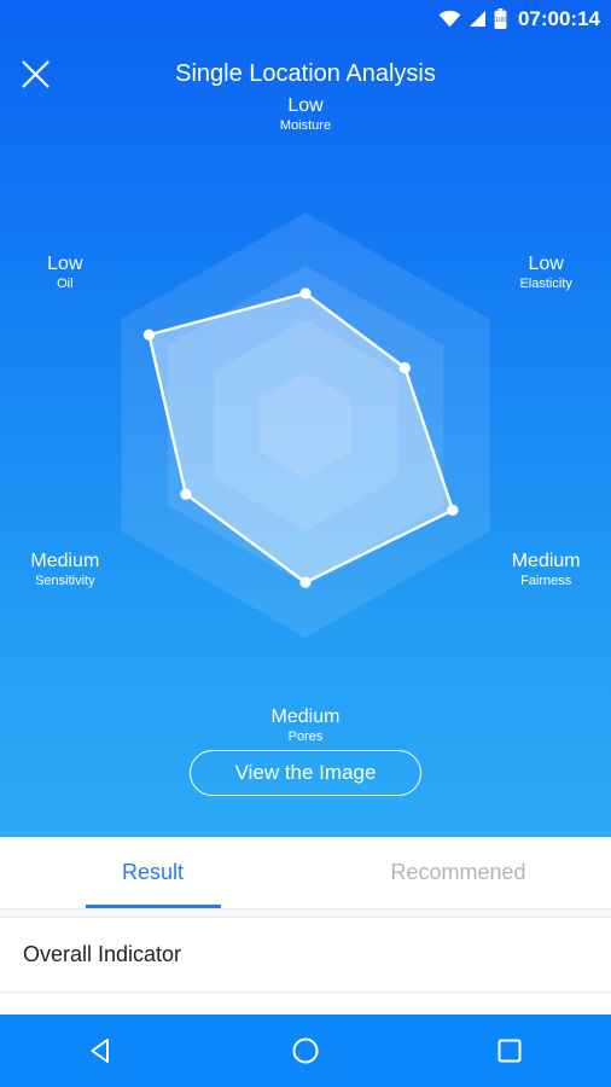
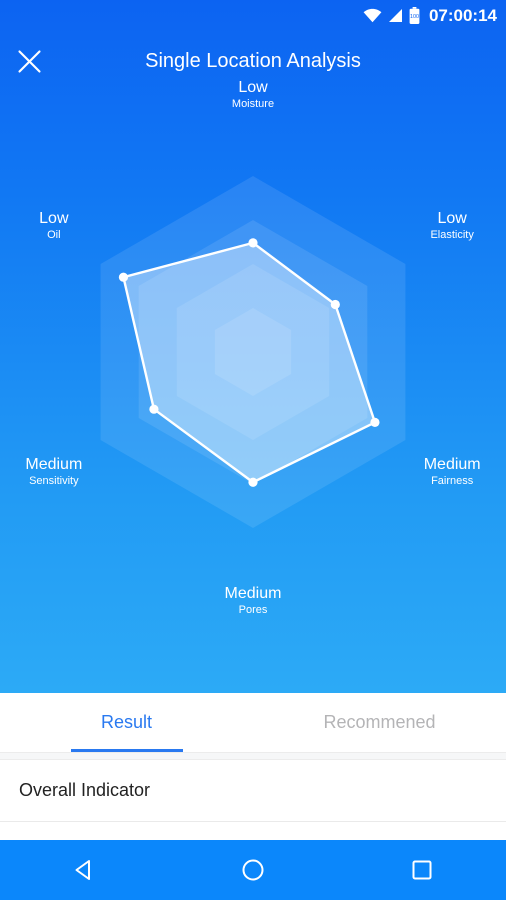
  07:00:14
  Single Location Analysis
  Low
  Moisture
  Low
  Elasticity
  Medium
  Fairness
  Medium
  Pores
  Medium
  Sensitivity
  Low
  Oil
- View the Image
  Result
  Recommened
  Overall Indicator
